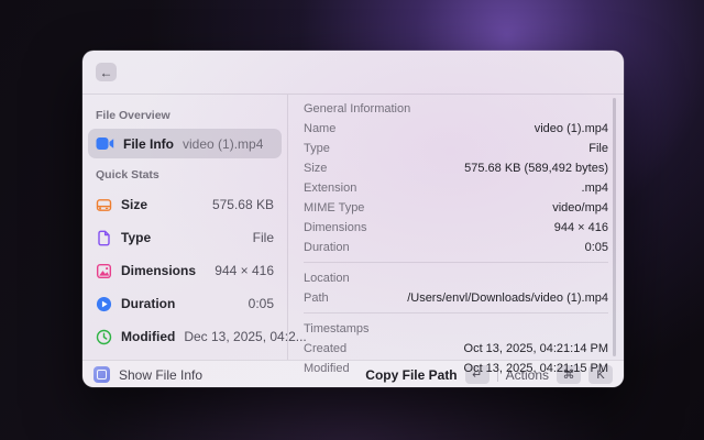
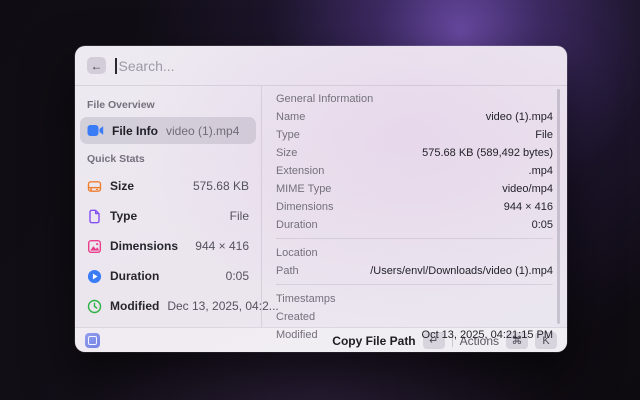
  ←
+ Search...
  File Overview
  File Info
  video (1).mp4
  Quick Stats
  Size
  575.68 KB
  Type
  File
  Dimensions
  944 × 416
  Duration
  0:05
  Modified
  Dec 13, 2025, 04:2...
  General Information
  Name
  video (1).mp4
  Type
  File
  Size
  575.68 KB (589,492 bytes)
  Extension
  .mp4
  MIME Type
  video/mp4
  Dimensions
  944 × 416
  Duration
  0:05
  Location
  Path
  /Users/envl/Downloads/video (1).mp4
  Timestamps
  Created
- Oct 13, 2025, 04:21:14 PM
  Modified
  Oct 13, 2025, 04:21:15 PM
- Show File Info
  Copy File Path
  ↵
  Actions
  ⌘
  K
